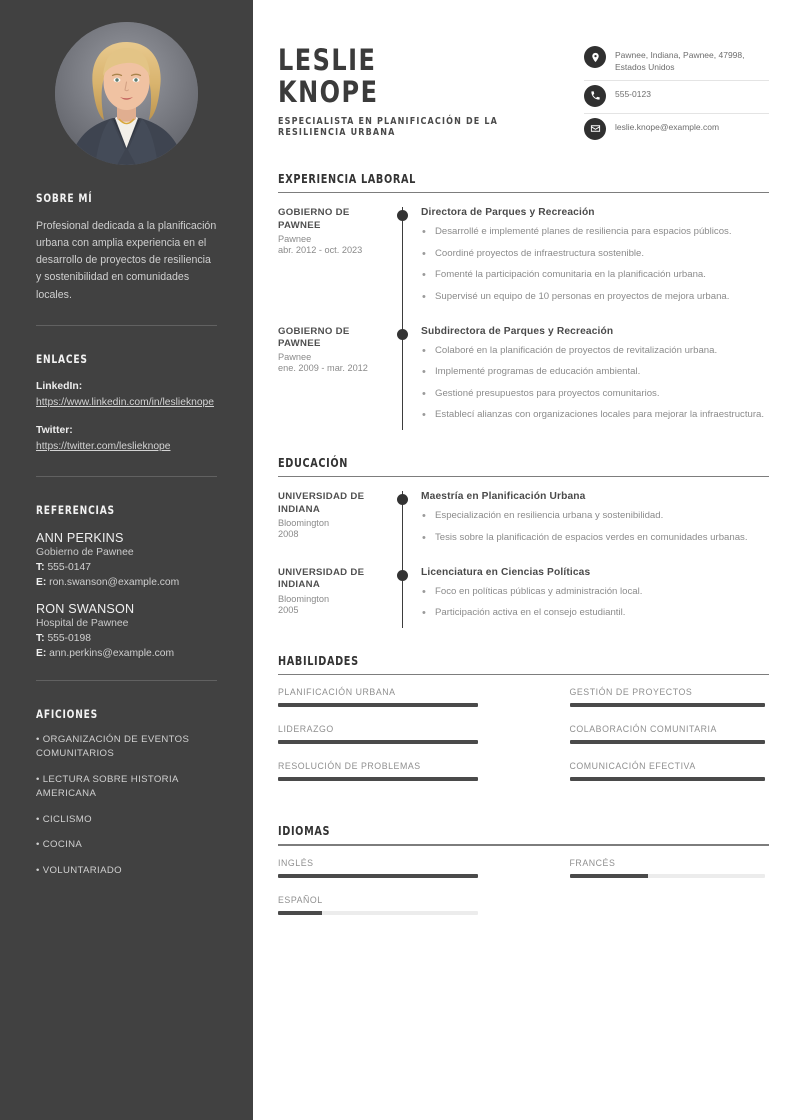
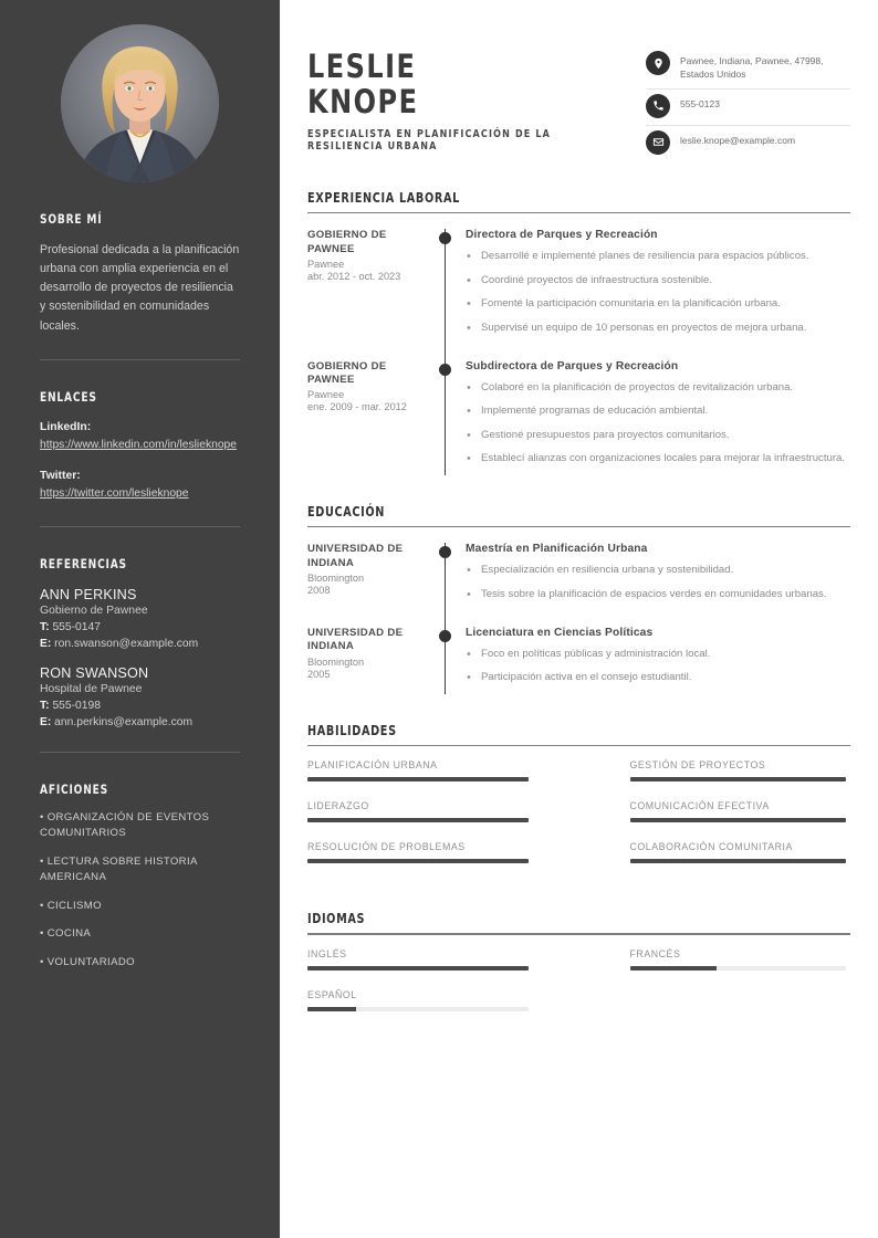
  SOBRE MÍ
  Profesional dedicada a la planificación urbana con amplia experiencia en el desarrollo de proyectos de resiliencia y sostenibilidad en comunidades locales.
  ENLACES
  LinkedIn:
  https://www.linkedin.com/in/leslieknope
  Twitter:
  https://twitter.com/leslieknope
  REFERENCIAS
  ANN PERKINS
  Gobierno de Pawnee
  T: 555-0147
  E: ron.swanson@example.com
  RON SWANSON
  Hospital de Pawnee
  T: 555-0198
  E: ann.perkins@example.com
  AFICIONES
  • ORGANIZACIÓN DE EVENTOS COMUNITARIOS
  • LECTURA SOBRE HISTORIA AMERICANA
  • CICLISMO
  • COCINA
  • VOLUNTARIADO
  LESLIE
  KNOPE
  ESPECIALISTA EN PLANIFICACIÓN DE LA RESILIENCIA URBANA
  Pawnee, Indiana, Pawnee, 47998, Estados Unidos
  555-0123
  leslie.knope@example.com
  EXPERIENCIA LABORAL
  GOBIERNO DE PAWNEE
  Pawnee
  abr. 2012 - oct. 2023
  Directora de Parques y Recreación
  Desarrollé e implementé planes de resiliencia para espacios públicos.
  Coordiné proyectos de infraestructura sostenible.
  Fomenté la participación comunitaria en la planificación urbana.
  Supervisé un equipo de 10 personas en proyectos de mejora urbana.
  GOBIERNO DE PAWNEE
  Pawnee
  ene. 2009 - mar. 2012
  Subdirectora de Parques y Recreación
  Colaboré en la planificación de proyectos de revitalización urbana.
  Implementé programas de educación ambiental.
  Gestioné presupuestos para proyectos comunitarios.
  Establecí alianzas con organizaciones locales para mejorar la infraestructura.
  EDUCACIÓN
  UNIVERSIDAD DE INDIANA
  Bloomington
  2008
  Maestría en Planificación Urbana
  Especialización en resiliencia urbana y sostenibilidad.
  Tesis sobre la planificación de espacios verdes en comunidades urbanas.
  UNIVERSIDAD DE INDIANA
  Bloomington
  2005
  Licenciatura en Ciencias Políticas
  Foco en políticas públicas y administración local.
  Participación activa en el consejo estudiantil.
  HABILIDADES
  PLANIFICACIÓN URBANA
  GESTIÓN DE PROYECTOS
  LIDERAZGO
- COLABORACIÓN COMUNITARIA
+ COMUNICACIÓN EFECTIVA
  RESOLUCIÓN DE PROBLEMAS
- COMUNICACIÓN EFECTIVA
+ COLABORACIÓN COMUNITARIA
  IDIOMAS
  INGLÉS
  FRANCÉS
  ESPAÑOL
